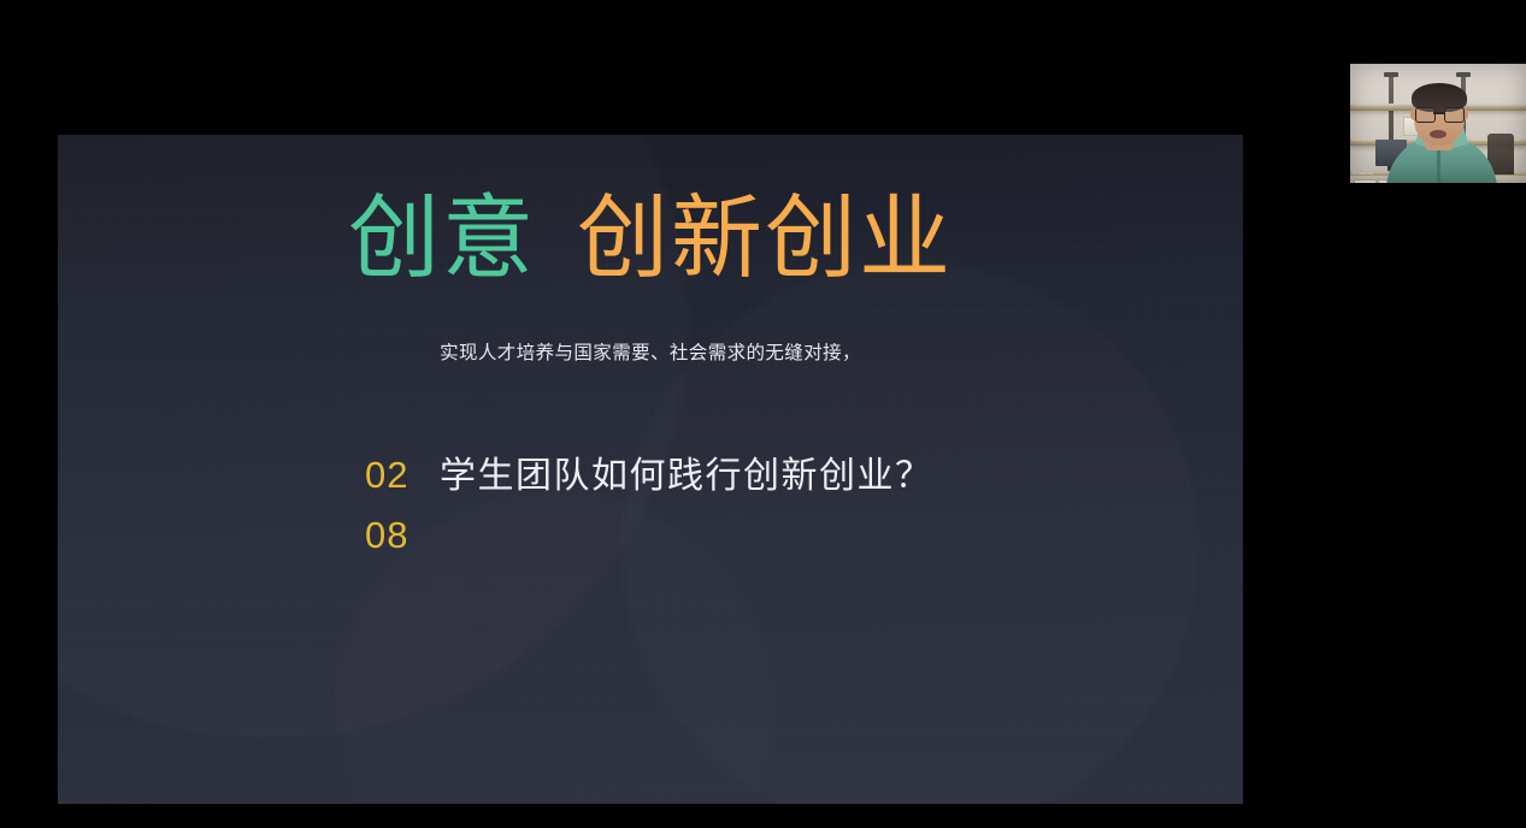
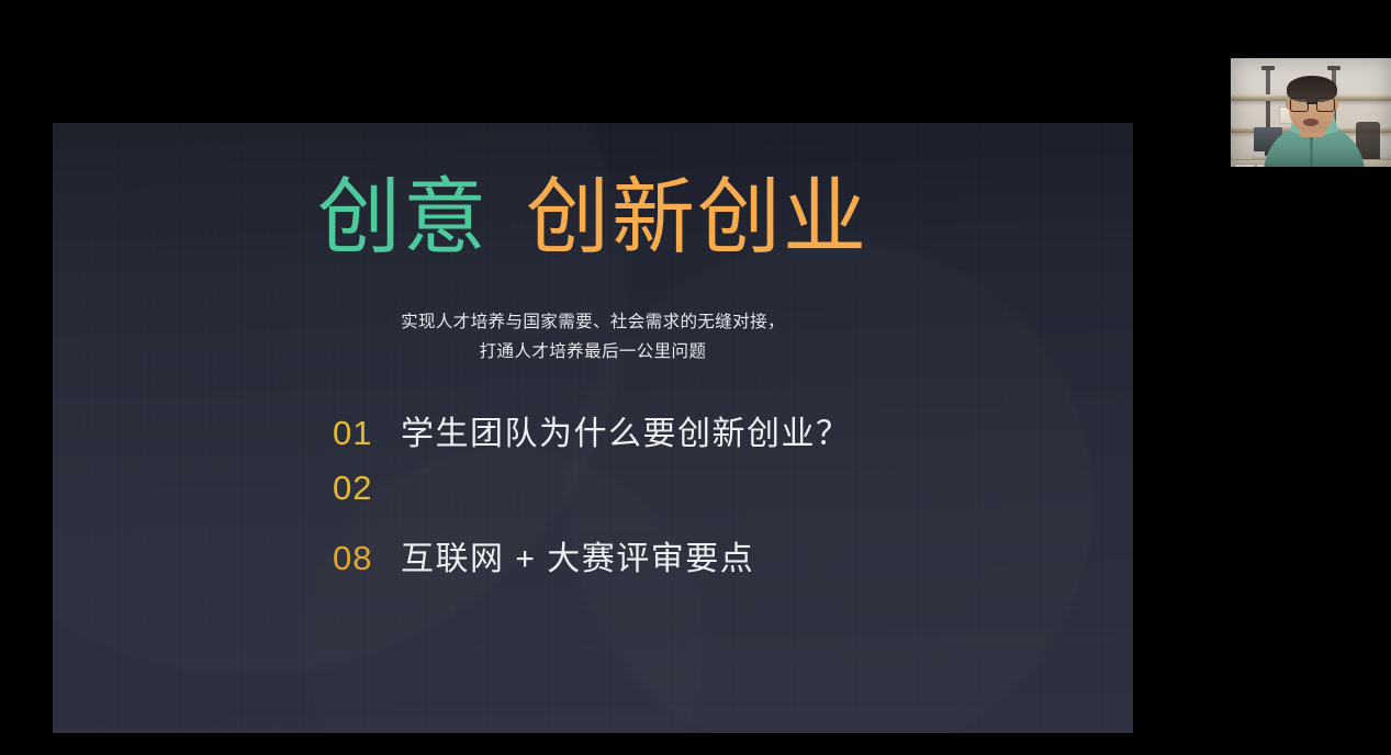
  创意 创新创业
  实现人才培养与国家需要、社会需求的无缝对接，
+ 打通人才培养最后一公里问题
+ 01
+ 学生团队为什么要创新创业？
  02
- 学生团队如何践行创新创业？
  08
+ 互联网 + 大赛评审要点
